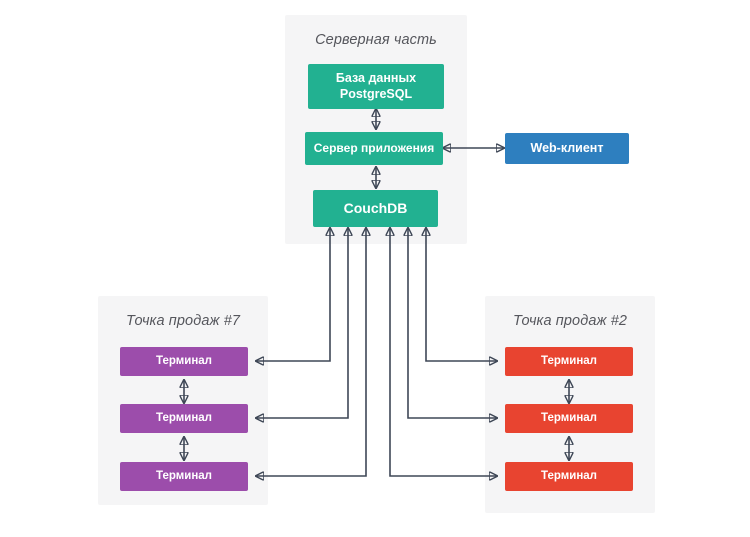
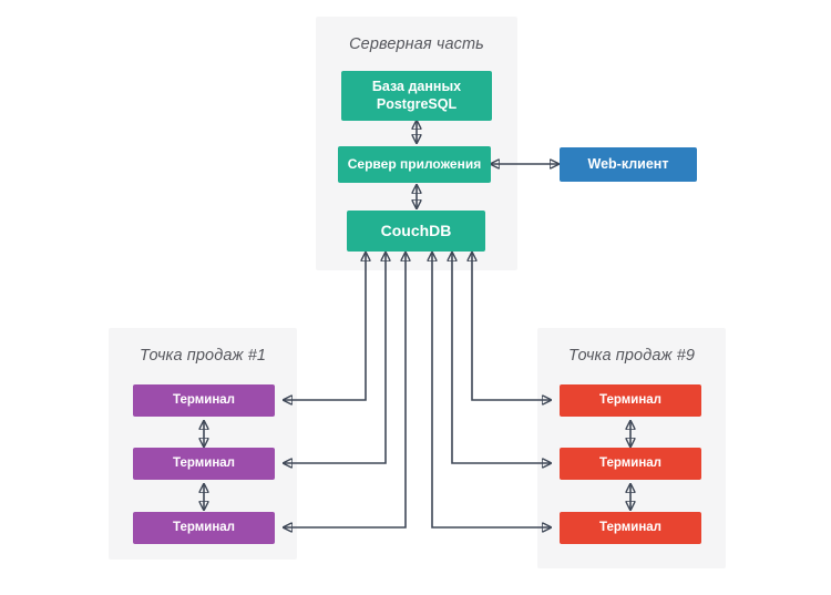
  Серверная часть
- Точка продаж #7
+ Точка продаж #1
- Точка продаж #2
+ Точка продаж #9
  База данных
  PostgreSQL
  Сервер приложения
  CouchDB
  Web-клиент
  Терминал
  Терминал
  Терминал
  Терминал
  Терминал
  Терминал
